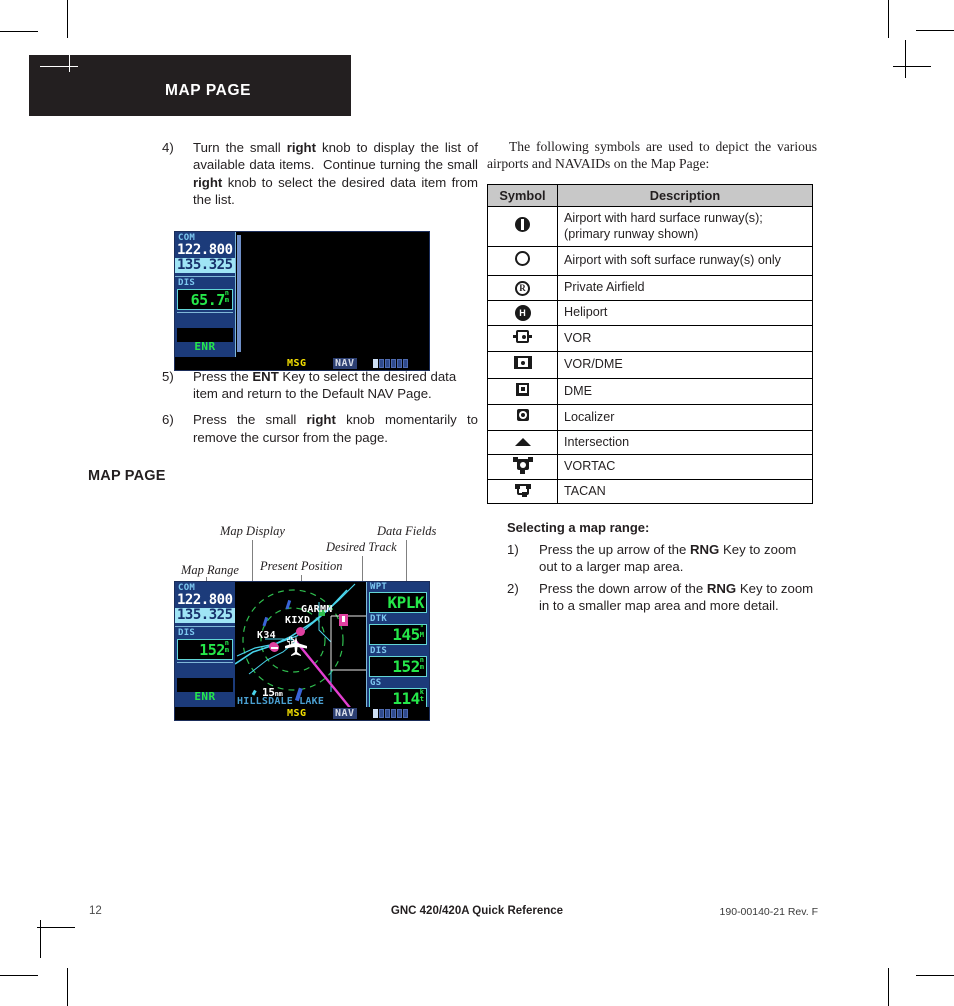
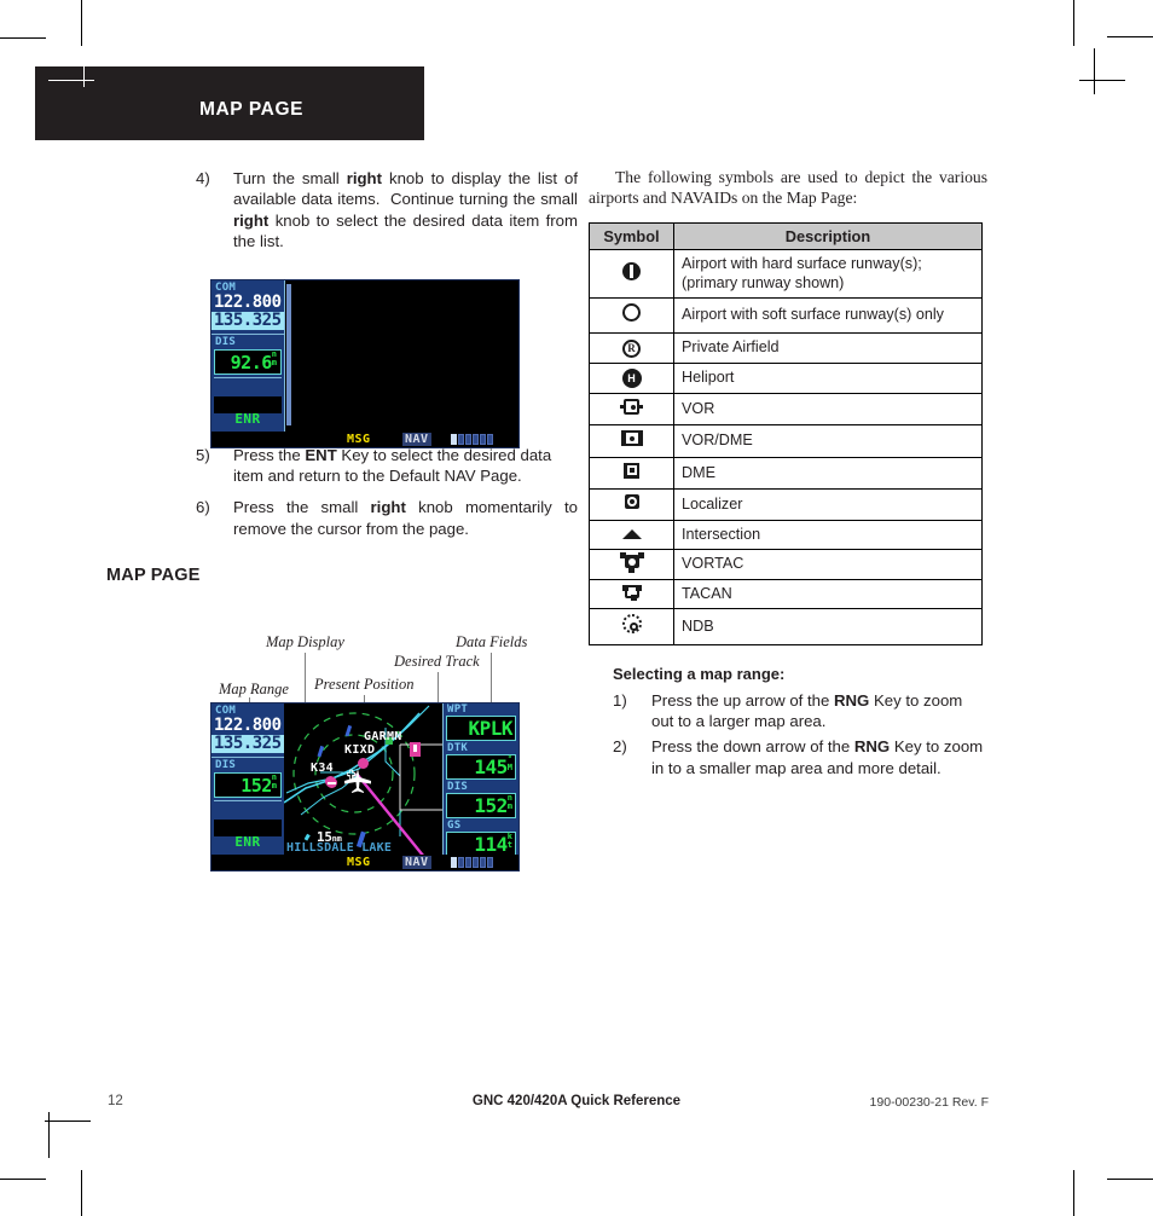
  MAP PAGE
  4)
  Turn the small right knob to display the list of available data items. Continue turning the small right knob to select the desired data item from the list.
  5)
  Press the ENT Key to select the desired data item and return to the Default NAV Page.
  6)
  Press the small right knob momentarily to remove the cursor from the page.
  MAP PAGE
  COM
  122.800
  135.325
  DIS
- 65.7
+ 92.6
  n
  m
  ENR
  MSG
  NAV
  Map Display
  Data Fields
  Desired Track
  Map Range
  Present Position
  COM
  122.800
  135.325
  DIS
  152
  n
  m
  ENR
  K34
  KIXD
  GARMN
  ✞
  15nm
  HILLSDALE LAKE
  WPT
  KPLK
  DTK
  145
  °
  M
  DIS
  152
  n
  m
  GS
  114
  k
  t
  MSG
  NAV
  The following symbols are used to depict the various airports and NAVAIDs on the Map Page:
  Symbol	Description
  	Airport with hard surface runway(s); (primary runway shown)
  	Airport with soft surface runway(s) only
  R	Private Airfield
  H	Heliport
  	VOR
  	VOR/DME
  	DME
  	Localizer
  	Intersection
  	VORTAC
  	TACAN
+ 	NDB
  Selecting a map range:
  1)
  Press the up arrow of the RNG Key to zoom out to a larger map area.
  2)
  Press the down arrow of the RNG Key to zoom in to a smaller map area and more detail.
  12
  GNC 420/420A Quick Reference
- 190-00140-21 Rev. F
+ 190-00230-21 Rev. F
